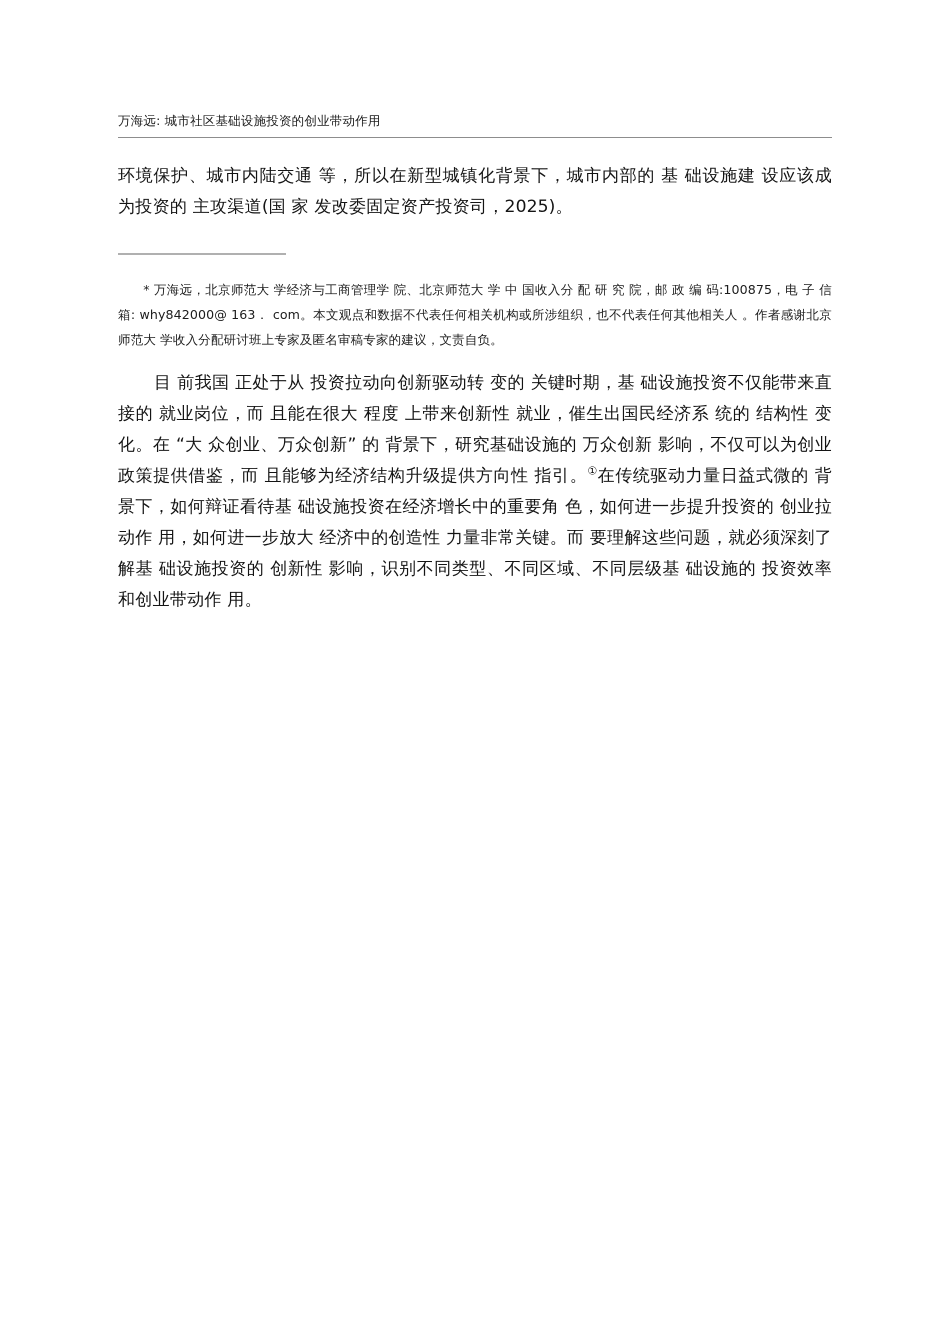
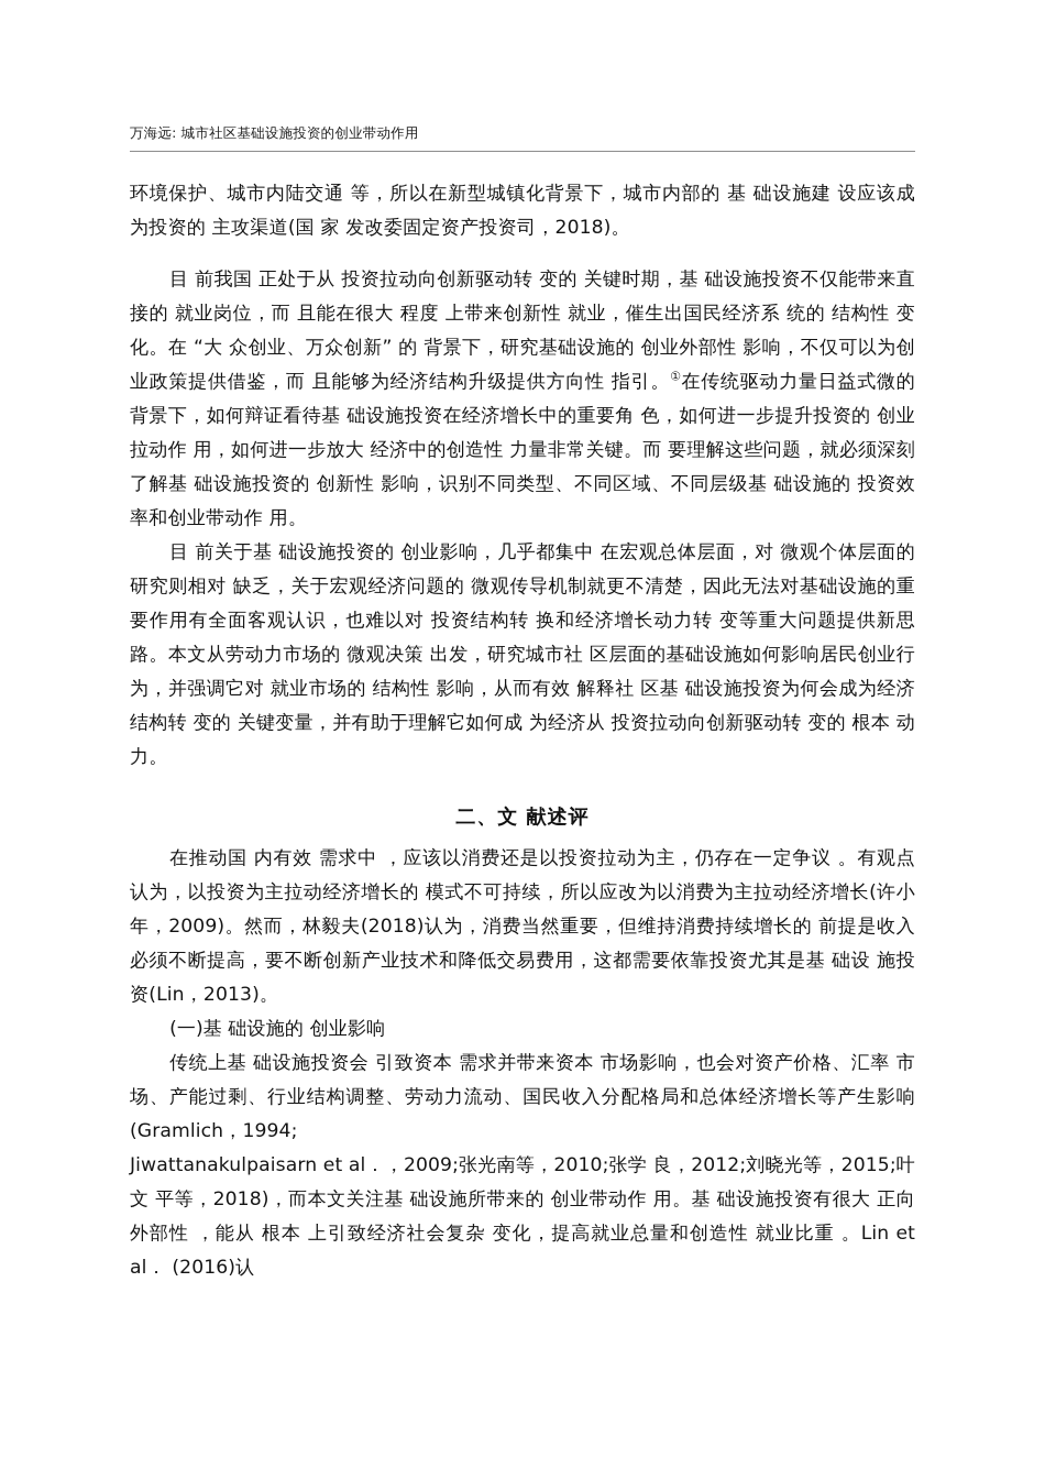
  万海远: 城市社区基础设施投资的创业带动作用
- 环境保护、城市内陆交通 等，所以在新型城镇化背景下，城市内部的 基 础设施建 设应该成 为投资的 主攻渠道(国 家 发改委固定资产投资司，2025)。
+ 环境保护、城市内陆交通 等，所以在新型城镇化背景下，城市内部的 基 础设施建 设应该成 为投资的 主攻渠道(国 家 发改委固定资产投资司，2018)。
- * 万海远，北京师范大 学经济与工商管理学 院、北京师范大 学 中 国收入分 配 研 究 院，邮 政 编 码:100875，电 子 信箱: why842000@ 163． com。本文观点和数据不代表任何相关机构或所涉组织，也不代表任何其他相关人 。作者感谢北京师范大 学收入分配研讨班上专家及匿名审稿专家的建议，文责自负。
- 目 前我国 正处于从 投资拉动向创新驱动转 变的 关键时期，基 础设施投资不仅能带来直接的 就业岗位，而 且能在很大 程度 上带来创新性 就业，催生出国民经济系 统的 结构性 变化。在 “大 众创业、万众创新” 的 背景下，研究基础设施的 万众创新 影响，不仅可以为创业政策提供借鉴，而 且能够为经济结构升级提供方向性 指引。①在传统驱动力量日益式微的 背景下，如何辩证看待基 础设施投资在经济增长中的重要角 色，如何进一步提升投资的 创业拉动作 用，如何进一步放大 经济中的创造性 力量非常关键。而 要理解这些问题，就必须深刻了解基 础设施投资的 创新性 影响，识别不同类型、不同区域、不同层级基 础设施的 投资效率和创业带动作 用。
+ 目 前我国 正处于从 投资拉动向创新驱动转 变的 关键时期，基 础设施投资不仅能带来直接的 就业岗位，而 且能在很大 程度 上带来创新性 就业，催生出国民经济系 统的 结构性 变化。在 “大 众创业、万众创新” 的 背景下，研究基础设施的 创业外部性 影响，不仅可以为创业政策提供借鉴，而 且能够为经济结构升级提供方向性 指引。①在传统驱动力量日益式微的 背景下，如何辩证看待基 础设施投资在经济增长中的重要角 色，如何进一步提升投资的 创业拉动作 用，如何进一步放大 经济中的创造性 力量非常关键。而 要理解这些问题，就必须深刻了解基 础设施投资的 创新性 影响，识别不同类型、不同区域、不同层级基 础设施的 投资效率和创业带动作 用。
+ 目 前关于基 础设施投资的 创业影响，几乎都集中 在宏观总体层面，对 微观个体层面的研究则相对 缺乏，关于宏观经济问题的 微观传导机制就更不清楚，因此无法对基础设施的重要作用有全面客观认识，也难以对 投资结构转 换和经济增长动力转 变等重大问题提供新思路。本文从劳动力市场的 微观决策 出发，研究城市社 区层面的基础设施如何影响居民创业行为，并强调它对 就业市场的 结构性 影响，从而有效 解释社 区基 础设施投资为何会成为经济结构转 变的 关键变量，并有助于理解它如何成 为经济从 投资拉动向创新驱动转 变的 根本 动力。
+ 二、文 献述评
+ 在推动国 内有效 需求中 ，应该以消费还是以投资拉动为主，仍存在一定争议 。有观点认为，以投资为主拉动经济增长的 模式不可持续，所以应改为以消费为主拉动经济增长(许小年，2009)。然而，林毅夫(2018)认为，消费当然重要，但维持消费持续增长的 前提是收入必须不断提高，要不断创新产业技术和降低交易费用，这都需要依靠投资尤其是基 础设 施投资(Lin，2013)。
+ (一)基 础设施的 创业影响
+ 传统上基 础设施投资会 引致资本 需求并带来资本 市场影响，也会对资产价格、汇率 市场、产能过剩、行业结构调整、劳动力流动、国民收入分配格局和总体经济增长等产生影响(Gramlich，1994;
+ Jiwattanakulpaisarn et al．，2009;张光南等，2010;张学 良，2012;刘晓光等，2015;叶文 平等，2018)，而本文关注基 础设施所带来的 创业带动作 用。基 础设施投资有很大 正向外部性 ，能从 根本 上引致经济社会复杂 变化，提高就业总量和创造性 就业比重 。Lin et al． (2016)认
